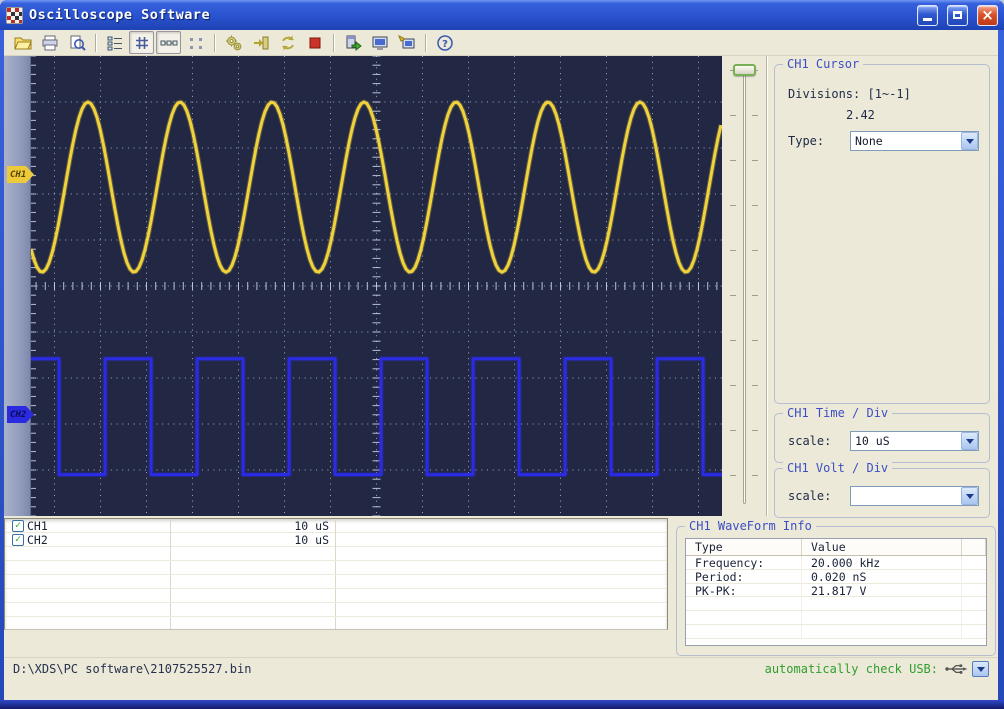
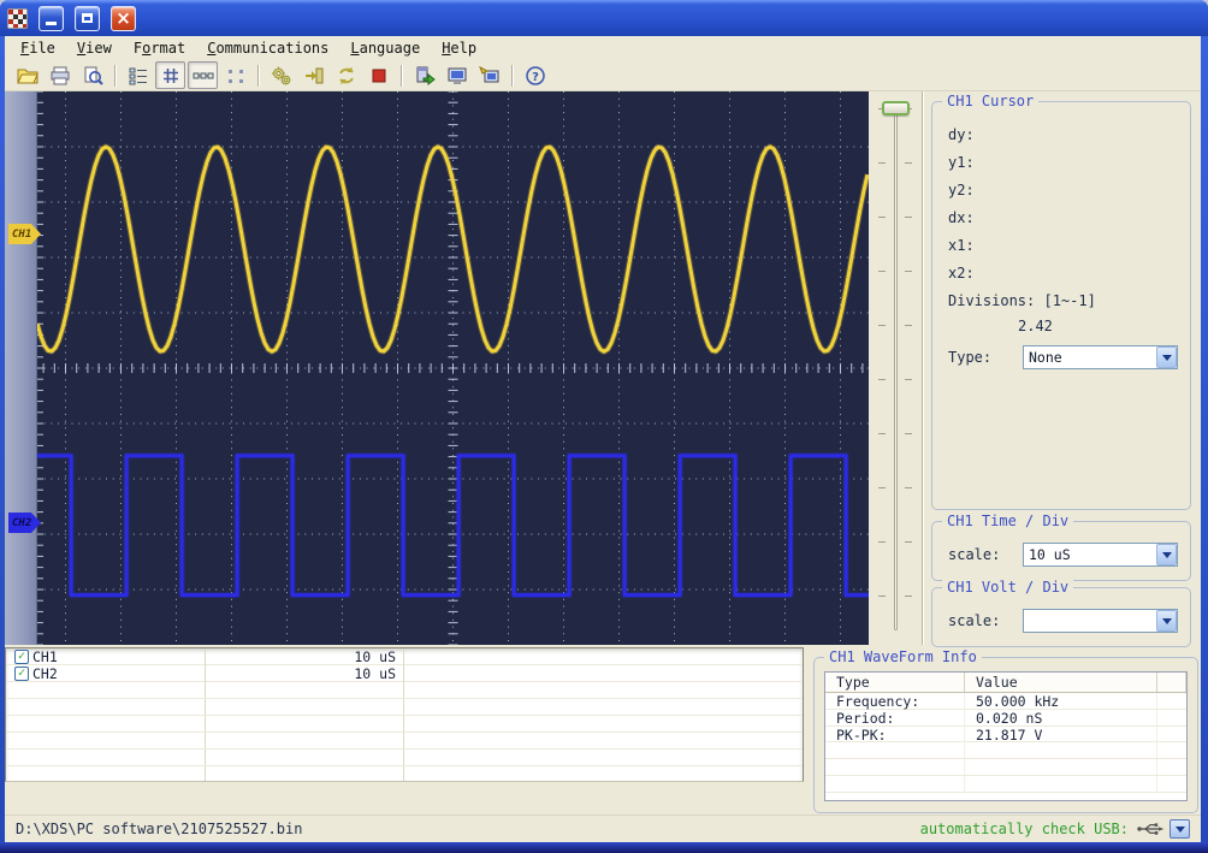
- Oscilloscope Software
  ×
+ File
+ View
+ Format
+ Communications
+ Language
+ Help
  ?
  CH1
  CH2
  CH1 Cursor
+ dy:
+ y1:
+ y2:
+ dx:
+ x1:
+ x2:
  Divisions: [1~-1]
  2.42
  Type:
  None
  CH1 Time / Div
  scale:
  10 uS
  CH1 Volt / Div
  scale:
  ✓
  CH1
  10 uS
  ✓
  CH2
  10 uS
  CH1 WaveForm Info
  Type
  Value
  Frequency:
- 20.000 kHz
+ 50.000 kHz
  Period:
  0.020 nS
  PK-PK:
  21.817 V
  D:\XDS\PC software\2107525527.bin
  automatically check USB:
